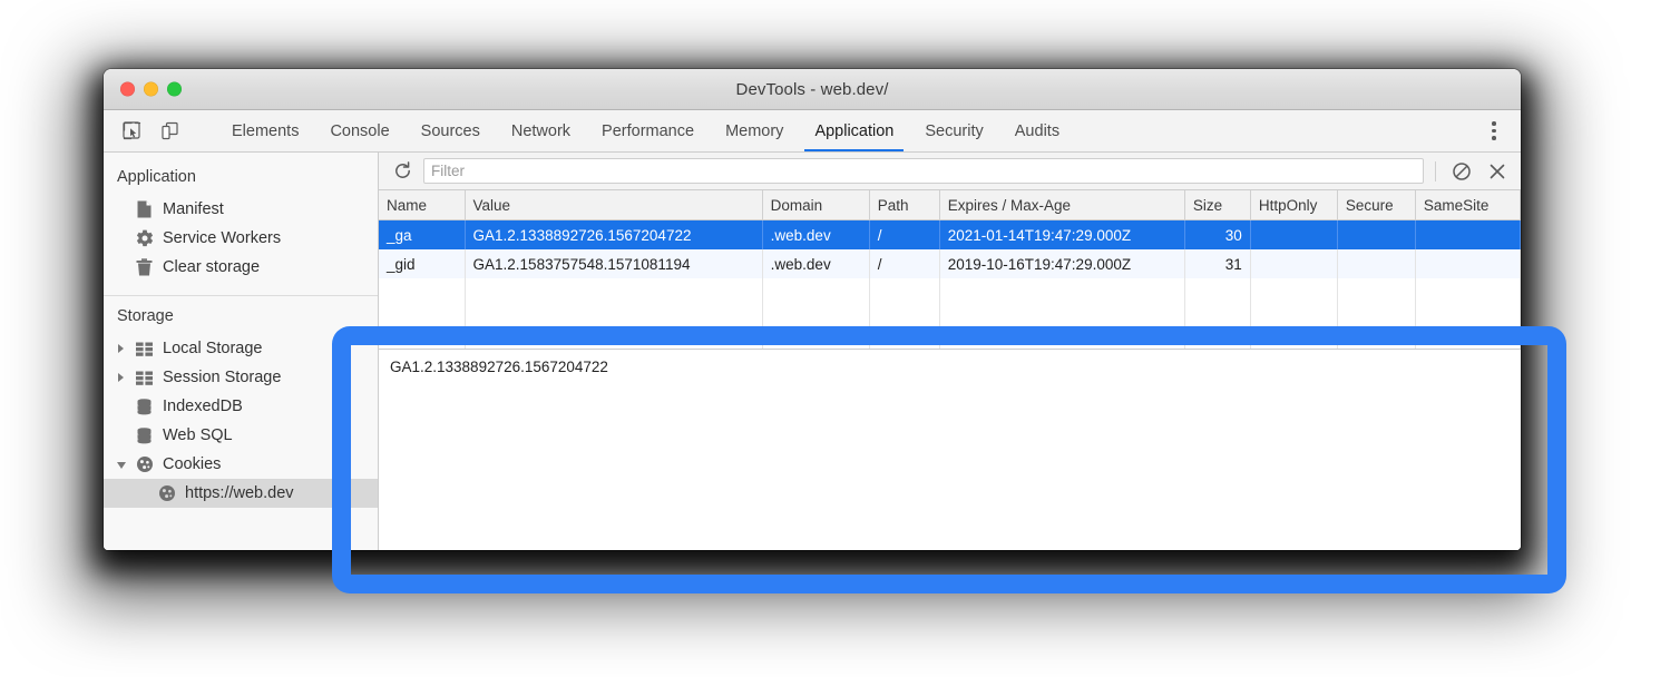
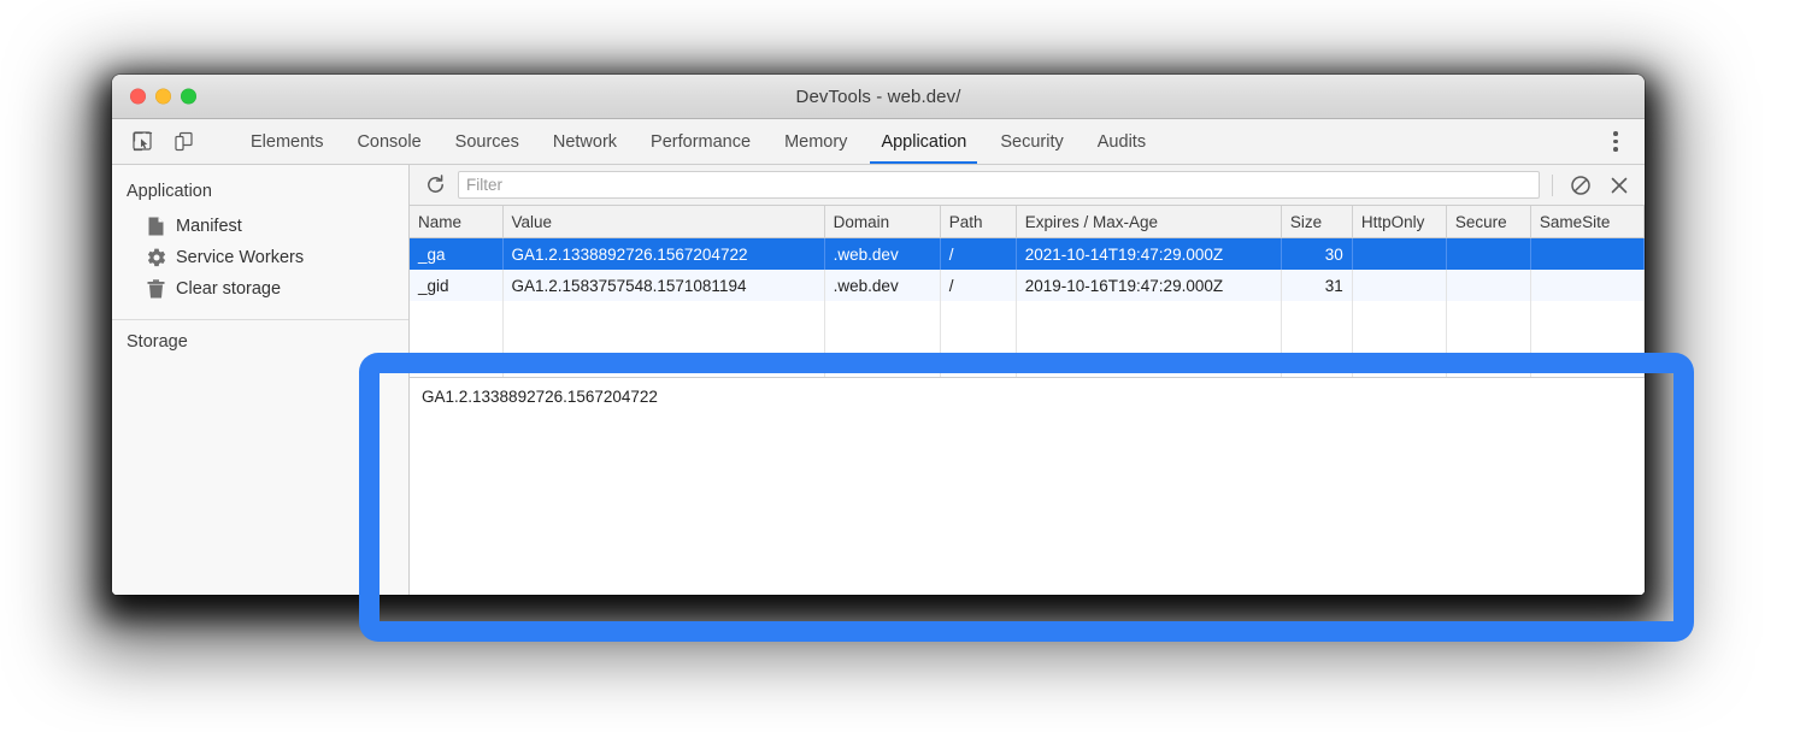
  DevTools - web.dev/
  Elements
  Console
  Sources
  Network
  Performance
  Memory
  Application
  Security
  Audits
  Application
  Manifest
  Service Workers
  Clear storage
  Storage
- Local Storage
- Session Storage
- IndexedDB
- Web SQL
- Cookies
- https://web.dev
  Filter
  Name	Value	Domain	Path	Expires / Max-Age	Size	HttpOnly	Secure	SameSite
- _ga	GA1.2.1338892726.1567204722	.web.dev	/	2021-01-14T19:47:29.000Z	30
+ _ga	GA1.2.1338892726.1567204722	.web.dev	/	2021-10-14T19:47:29.000Z	30
  _gid	GA1.2.1583757548.1571081194	.web.dev	/	2019-10-16T19:47:29.000Z	31
  GA1.2.1338892726.1567204722
